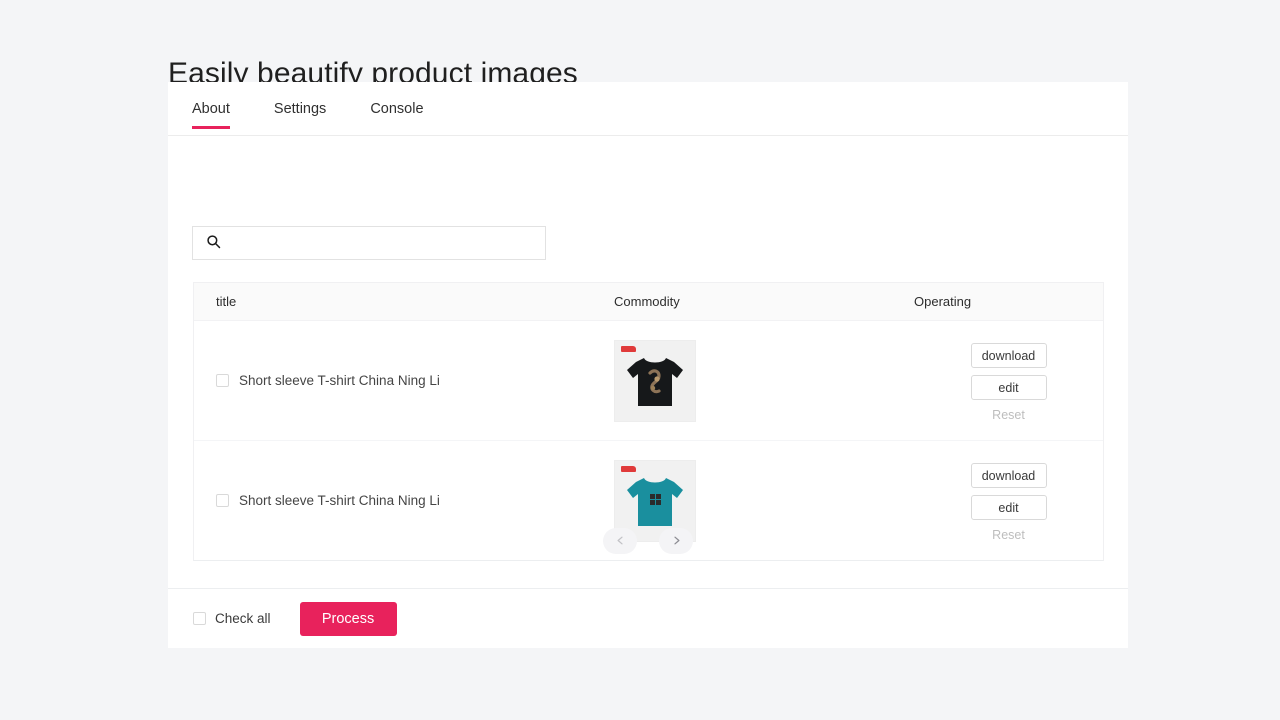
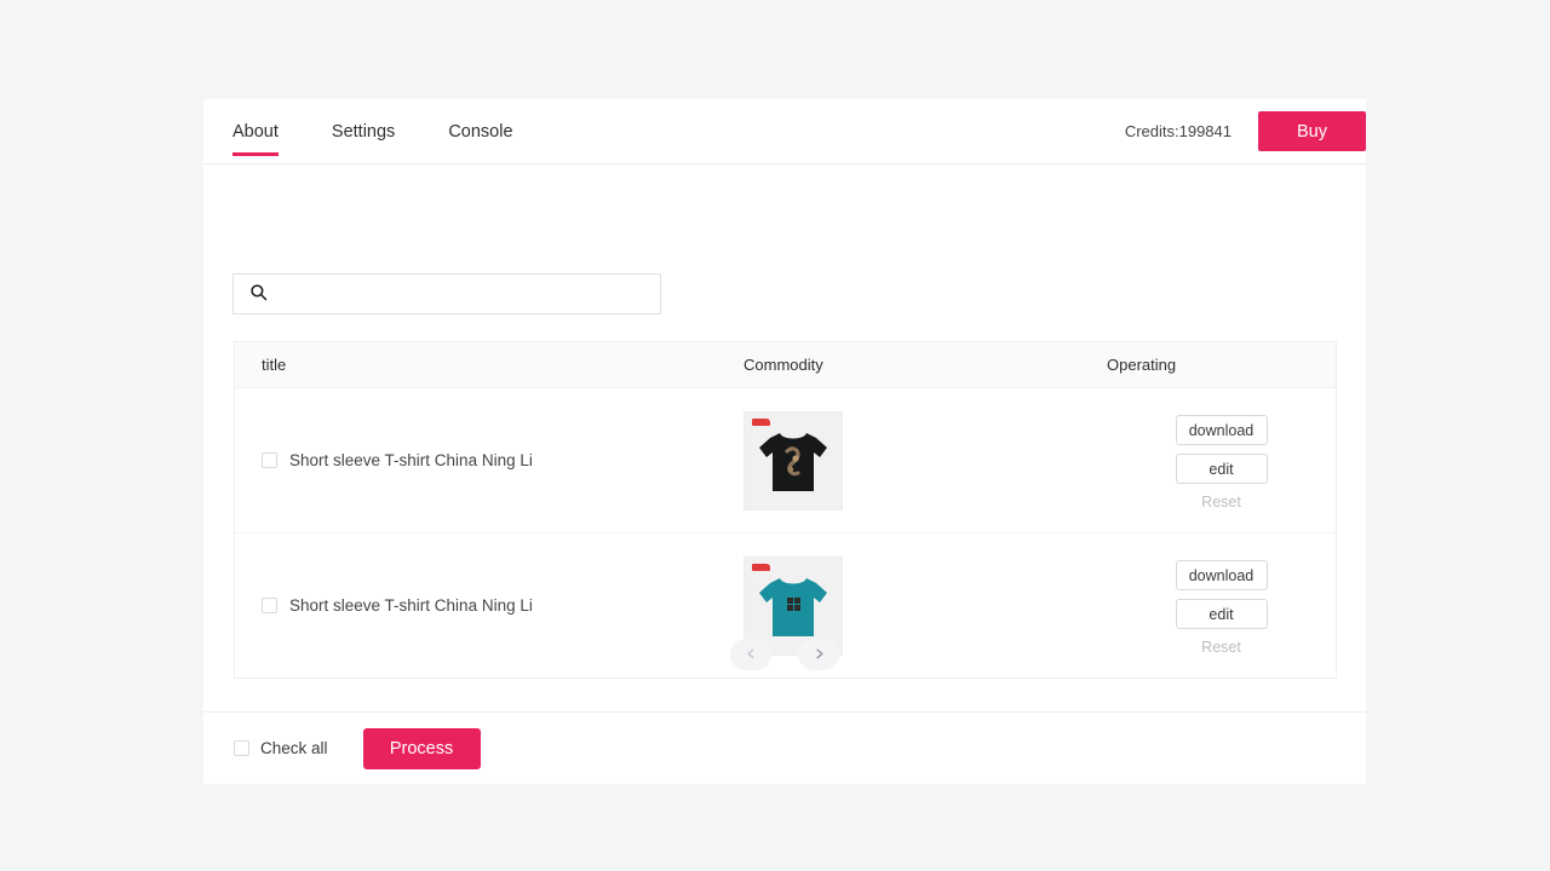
- Easily beautify product images
  About
  Settings
  Console
+ Credits:199841
+ Buy
  title
  Commodity
  Operating
  Short sleeve T-shirt China Ning Li
  download
  edit
  Reset
  Short sleeve T-shirt China Ning Li
  download
  edit
  Reset
  Check all
  Process
